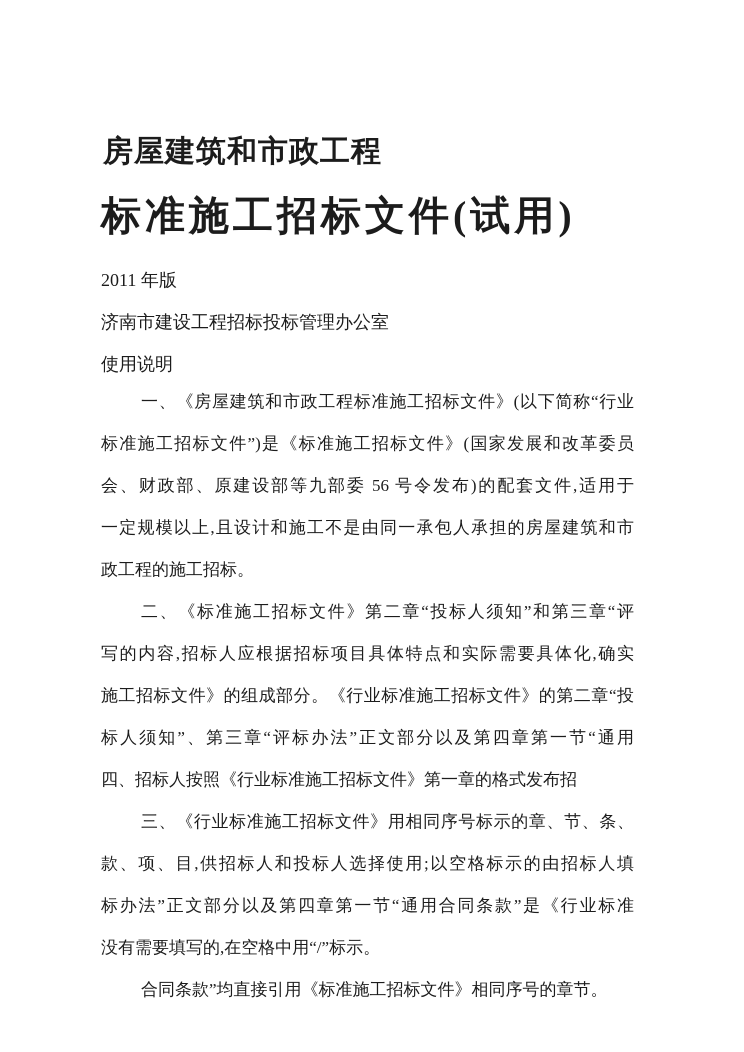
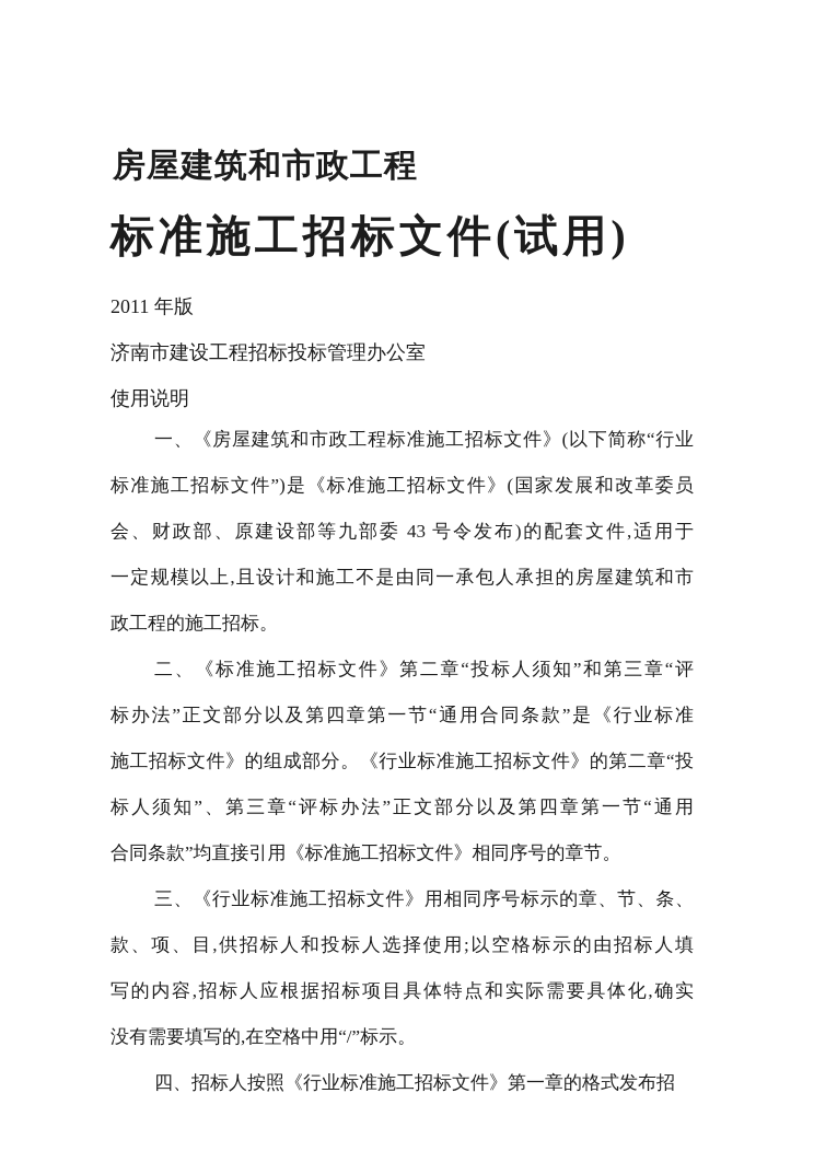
  房屋建筑和市政工程
  标准施工招标文件(试用)
  2011 年版
  济南市建设工程招标投标管理办公室
  使用说明
  一、《房屋建筑和市政工程标准施工招标文件》(以下简称“行业
  标准施工招标文件”)是《标准施工招标文件》(国家发展和改革委员
- 会、财政部、原建设部等九部委 56 号令发布)的配套文件,适用于
+ 会、财政部、原建设部等九部委 43 号令发布)的配套文件,适用于
  一定规模以上,且设计和施工不是由同一承包人承担的房屋建筑和市
  政工程的施工招标。
  二、《标准施工招标文件》第二章“投标人须知”和第三章“评
- 写的内容,招标人应根据招标项目具体特点和实际需要具体化,确实
+ 标办法”正文部分以及第四章第一节“通用合同条款”是《行业标准
  施工招标文件》的组成部分。《行业标准施工招标文件》的第二章“投
  标人须知”、第三章“评标办法”正文部分以及第四章第一节“通用
- 四、招标人按照《行业标准施工招标文件》第一章的格式发布招
+ 合同条款”均直接引用《标准施工招标文件》相同序号的章节。
  三、《行业标准施工招标文件》用相同序号标示的章、节、条、
  款、项、目,供招标人和投标人选择使用;以空格标示的由招标人填
- 标办法”正文部分以及第四章第一节“通用合同条款”是《行业标准
+ 写的内容,招标人应根据招标项目具体特点和实际需要具体化,确实
  没有需要填写的,在空格中用“/”标示。
- 合同条款”均直接引用《标准施工招标文件》相同序号的章节。
+ 四、招标人按照《行业标准施工招标文件》第一章的格式发布招
